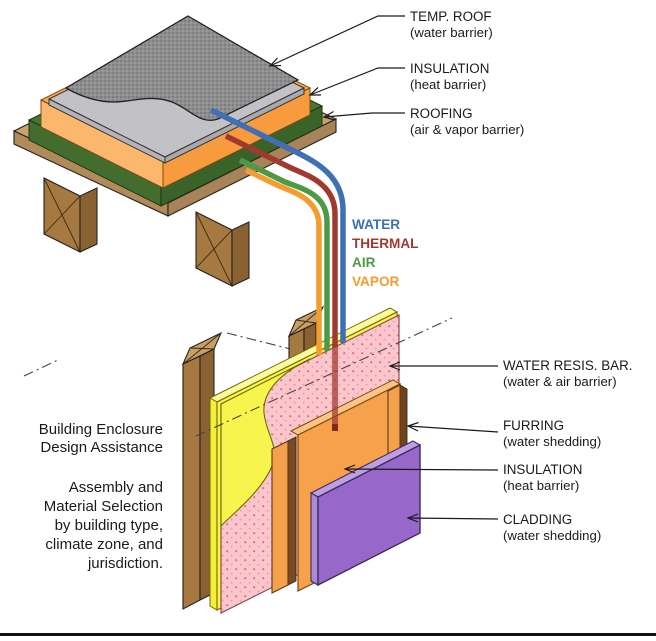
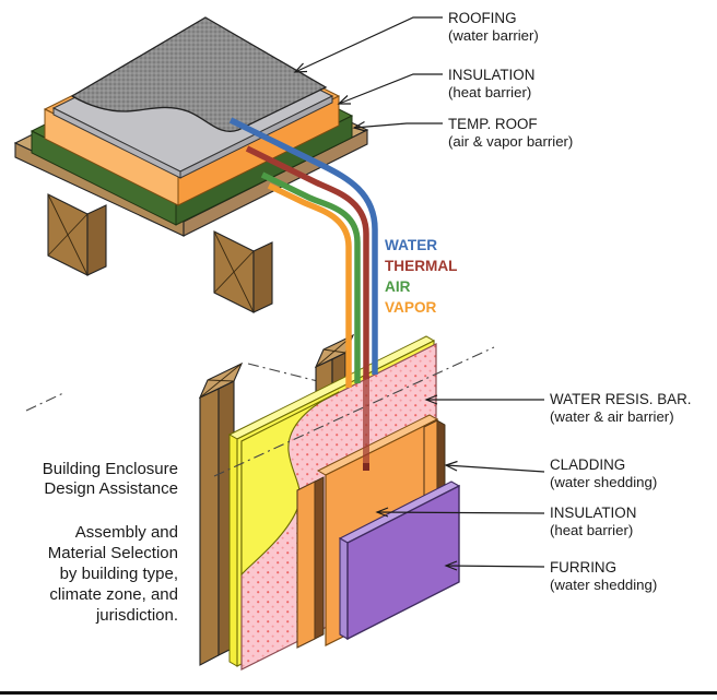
- TEMP. ROOF
+ ROOFING
  (water barrier)
  INSULATION
  (heat barrier)
- ROOFING
+ TEMP. ROOF
  (air & vapor barrier)
  WATER RESIS. BAR.
  (water & air barrier)
- FURRING
+ CLADDING
  (water shedding)
  INSULATION
  (heat barrier)
- CLADDING
+ FURRING
  (water shedding)
  WATER
  THERMAL
  AIR
  VAPOR
  Building Enclosure
  Design Assistance
  Assembly and
  Material Selection
  by building type,
  climate zone, and
  jurisdiction.
